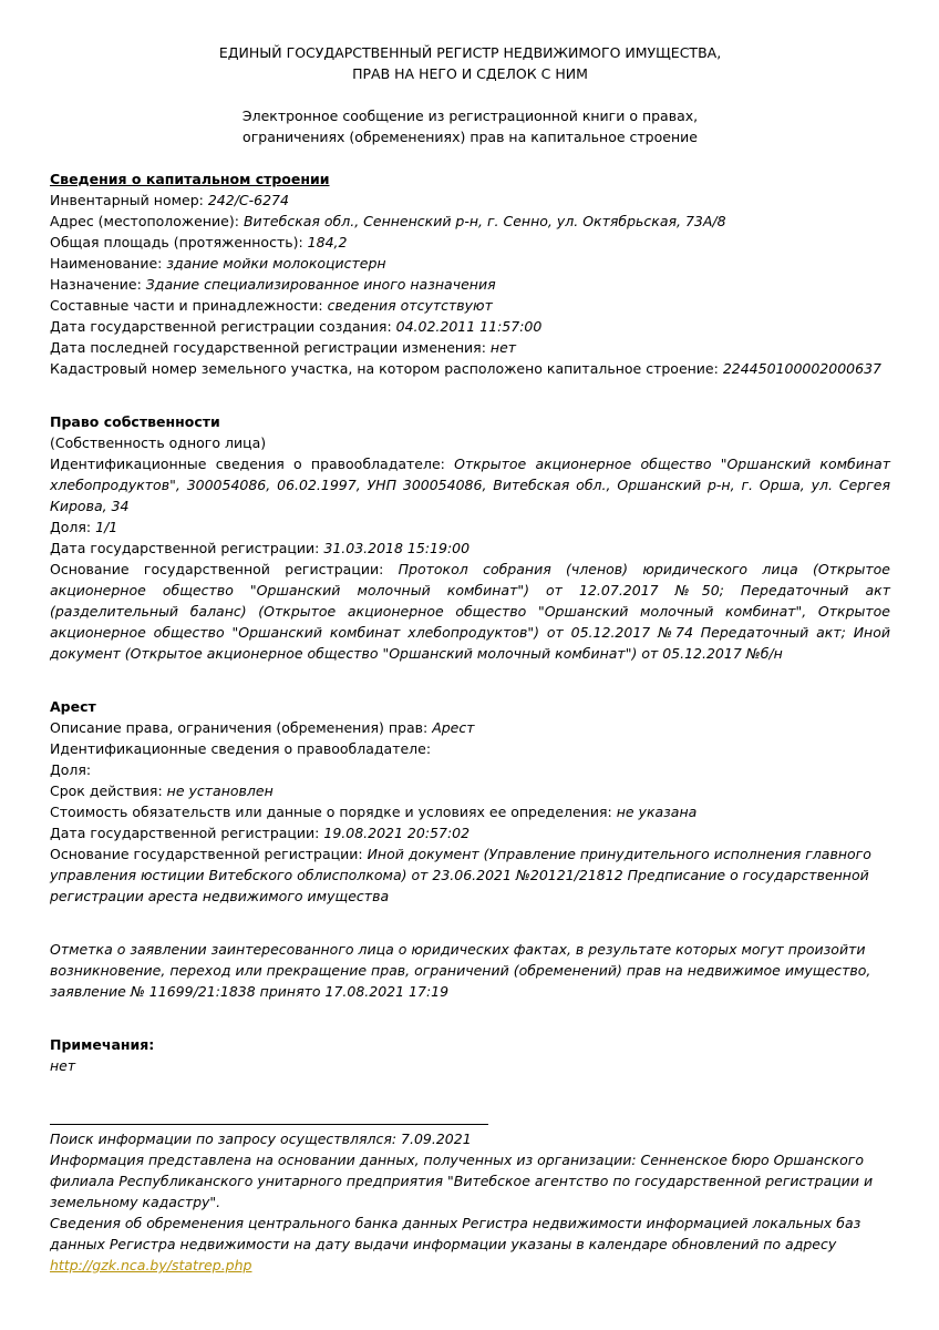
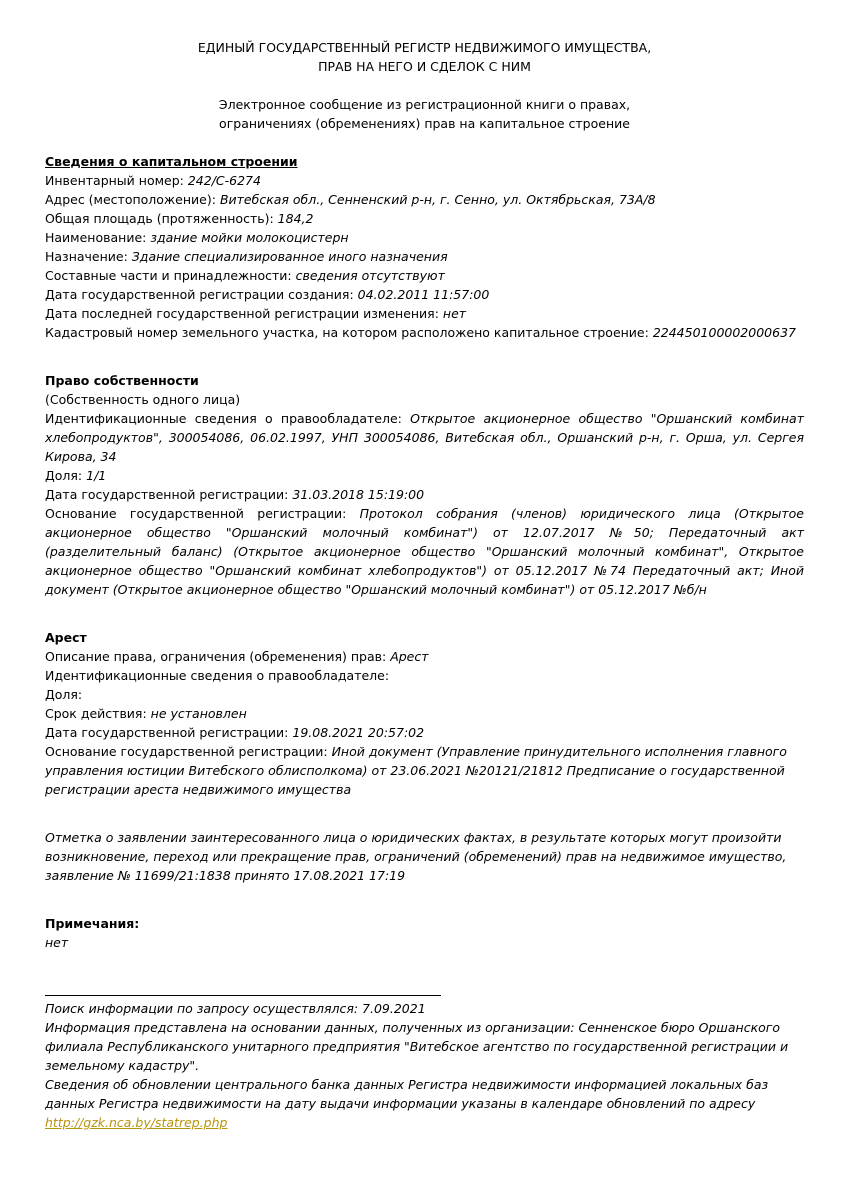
  ЕДИНЫЙ ГОСУДАРСТВЕННЫЙ РЕГИСТР НЕДВИЖИМОГО ИМУЩЕСТВА,
  ПРАВ НА НЕГО И СДЕЛОК С НИМ
  Электронное сообщение из регистрационной книги о правах,
  ограничениях (обременениях) прав на капитальное строение
  Сведения о капитальном строении
  Инвентарный номер: 242/С-6274
  Адрес (местоположение): Витебская обл., Сенненский р-н, г. Сенно, ул. Октябрьская, 73А/8
  Общая площадь (протяженность): 184,2
  Наименование: здание мойки молокоцистерн
  Назначение: Здание специализированное иного назначения
  Составные части и принадлежности: сведения отсутствуют
  Дата государственной регистрации создания: 04.02.2011 11:57:00
  Дата последней государственной регистрации изменения: нет
  Кадастровый номер земельного участка, на котором расположено капитальное строение: 224450100002000637
  Право собственности
  (Собственность одного лица)
  Идентификационные сведения о правообладателе: Открытое акционерное общество "Оршанский комбинат хлебопродуктов", 300054086, 06.02.1997, УНП 300054086, Витебская обл., Оршанский р-н, г. Орша, ул. Сергея Кирова, 34
  Доля: 1/1
  Дата государственной регистрации: 31.03.2018 15:19:00
  Основание государственной регистрации: Протокол собрания (членов) юридического лица (Открытое акционерное общество "Оршанский молочный комбинат") от 12.07.2017 №50; Передаточный акт (разделительный баланс) (Открытое акционерное общество "Оршанский молочный комбинат", Открытое акционерное общество "Оршанский комбинат хлебопродуктов") от 05.12.2017 №74 Передаточный акт; Иной документ (Открытое акционерное общество "Оршанский молочный комбинат") от 05.12.2017 №б/н
  Арест
  Описание права, ограничения (обременения) прав: Арест
  Идентификационные сведения о правообладателе:
  Доля:
  Срок действия: не установлен
- Стоимость обязательств или данные о порядке и условиях ее определения: не указана
  Дата государственной регистрации: 19.08.2021 20:57:02
  Основание государственной регистрации: Иной документ (Управление принудительного исполнения главного управления юстиции Витебского облисполкома) от 23.06.2021 №20121/21812 Предписание о государственной регистрации ареста недвижимого имущества
  Отметка о заявлении заинтересованного лица о юридических фактах, в результате которых могут произойти возникновение, переход или прекращение прав, ограничений (обременений) прав на недвижимое имущество, заявление № 11699/21:1838 принято 17.08.2021 17:19
  Примечания:
  нет
  Поиск информации по запросу осуществлялся: 7.09.2021
  Информация представлена на основании данных, полученных из организации: Сенненское бюро Оршанского филиала Республиканского унитарного предприятия "Витебское агентство по государственной регистрации и земельному кадастру".
- Сведения об обременения центрального банка данных Регистра недвижимости информацией локальных баз данных Регистра недвижимости на дату выдачи информации указаны в календаре обновлений по адресу
+ Сведения об обновлении центрального банка данных Регистра недвижимости информацией локальных баз данных Регистра недвижимости на дату выдачи информации указаны в календаре обновлений по адресу
  http://gzk.nca.by/statrep.php
